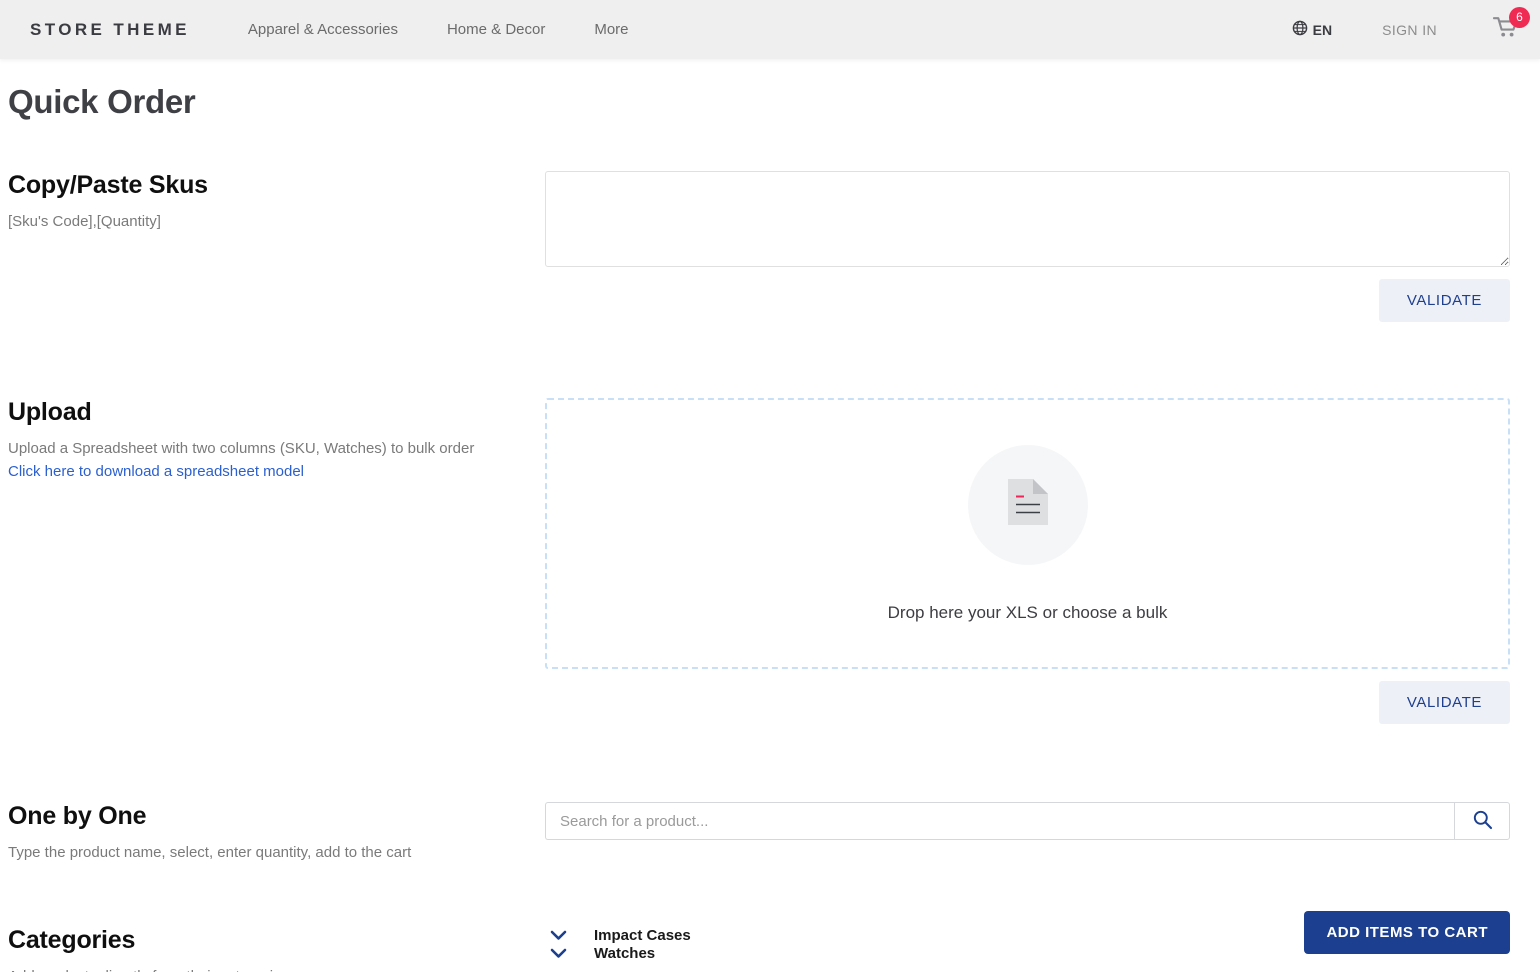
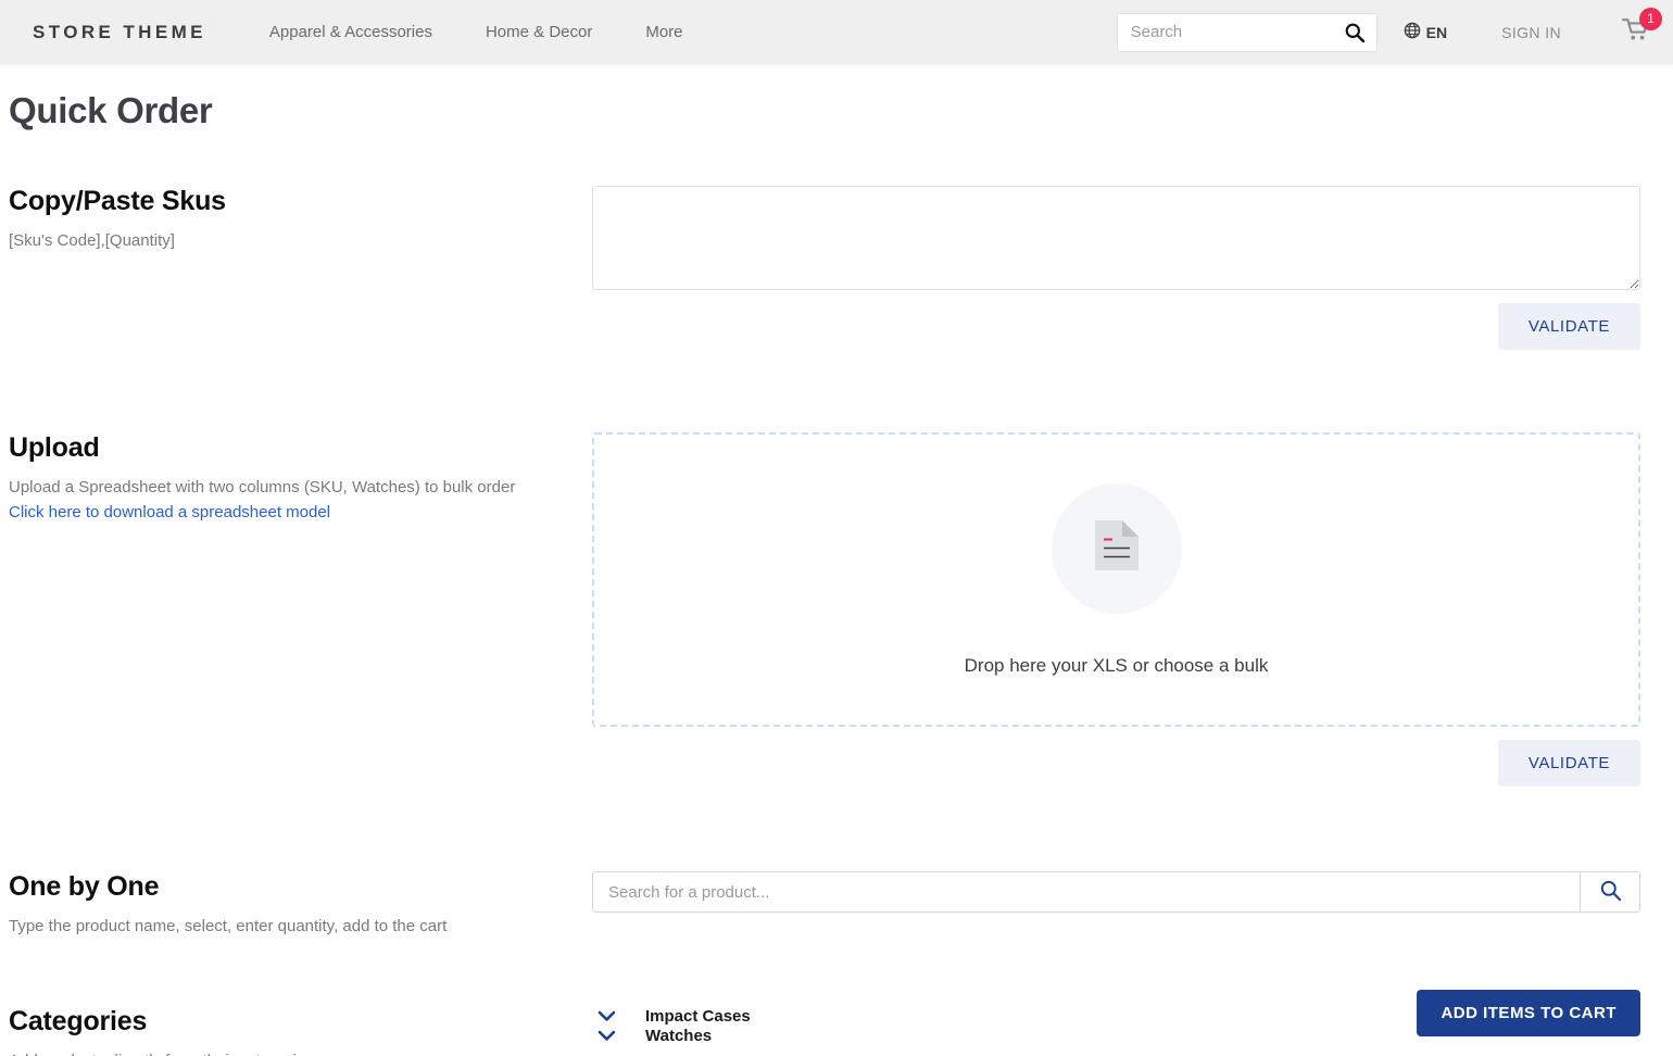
  STORE THEME
  Apparel & Accessories
  Home & Decor
  More
+ Search
  EN
  SIGN IN
- 6
+ 1
  Quick Order
  Copy/Paste Skus
  [Sku's Code],[Quantity]
  VALIDATE
  Upload
  Upload a Spreadsheet with two columns (SKU, Watches) to bulk order
  Click here to download a spreadsheet model
  Drop here your XLS or choose a bulk
  VALIDATE
  One by One
  Type the product name, select, enter quantity, add to the cart
  Search for a product...
  ADD ITEMS TO CART
  Categories
  Impact Cases
  Watches
